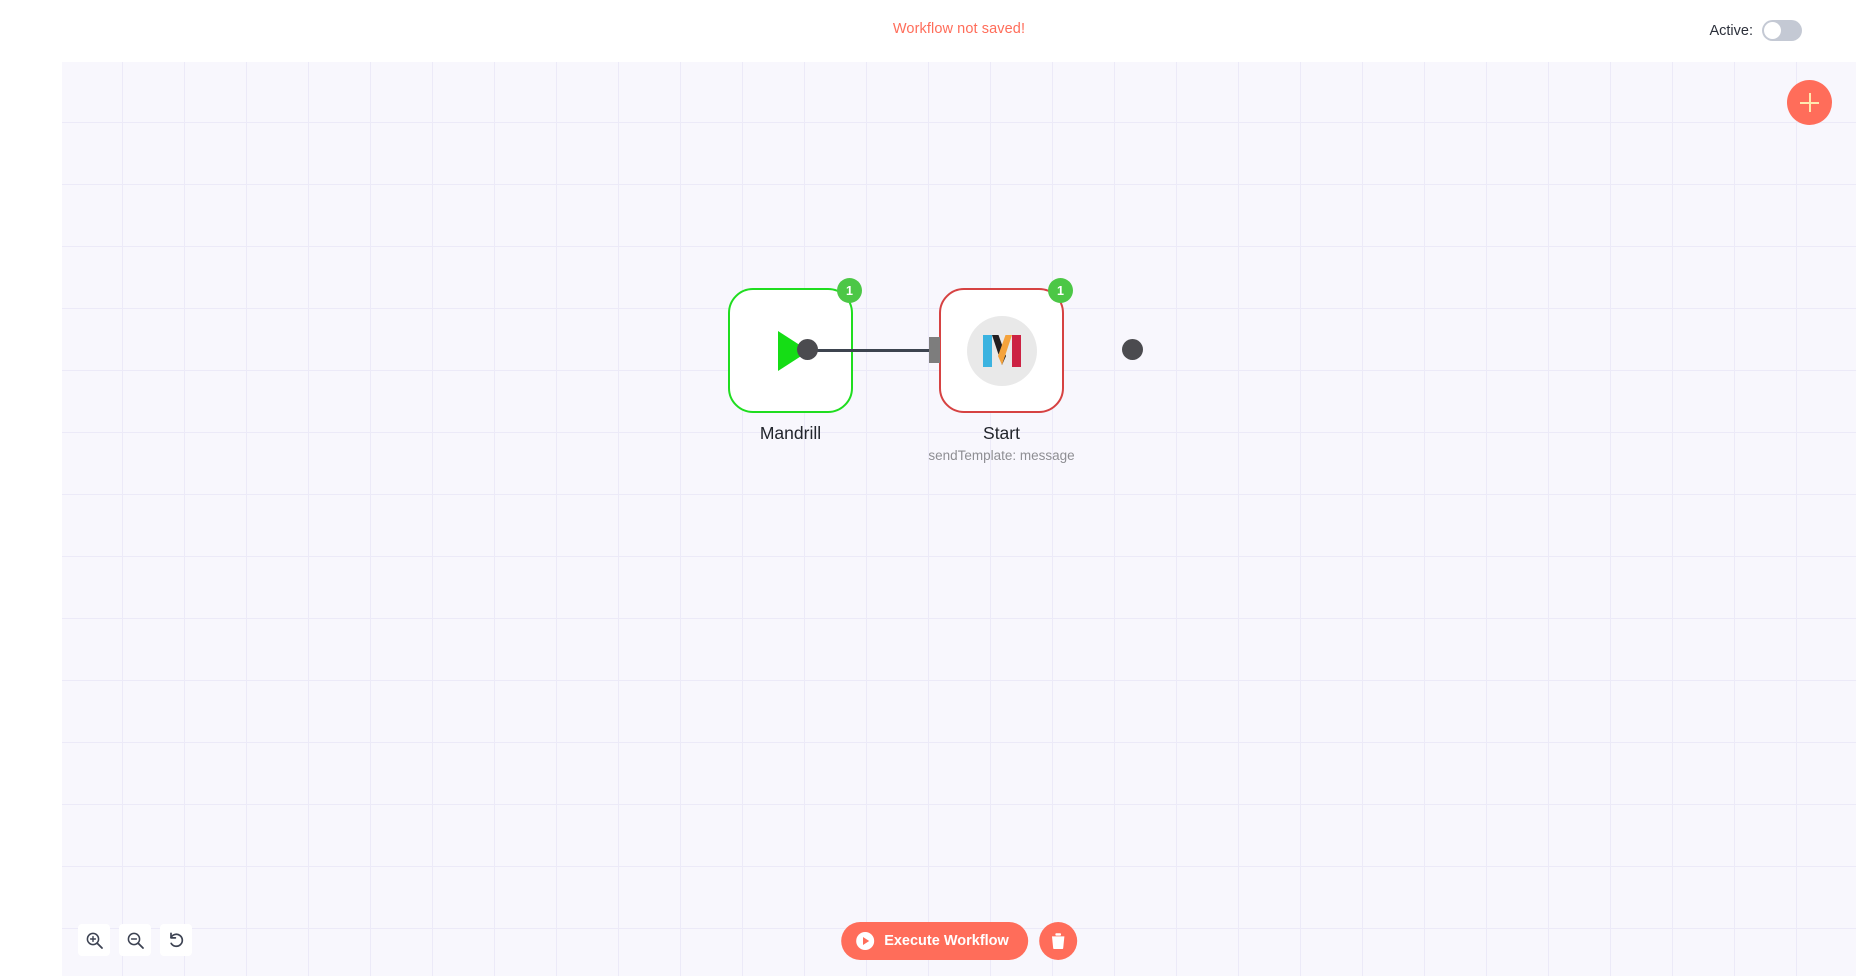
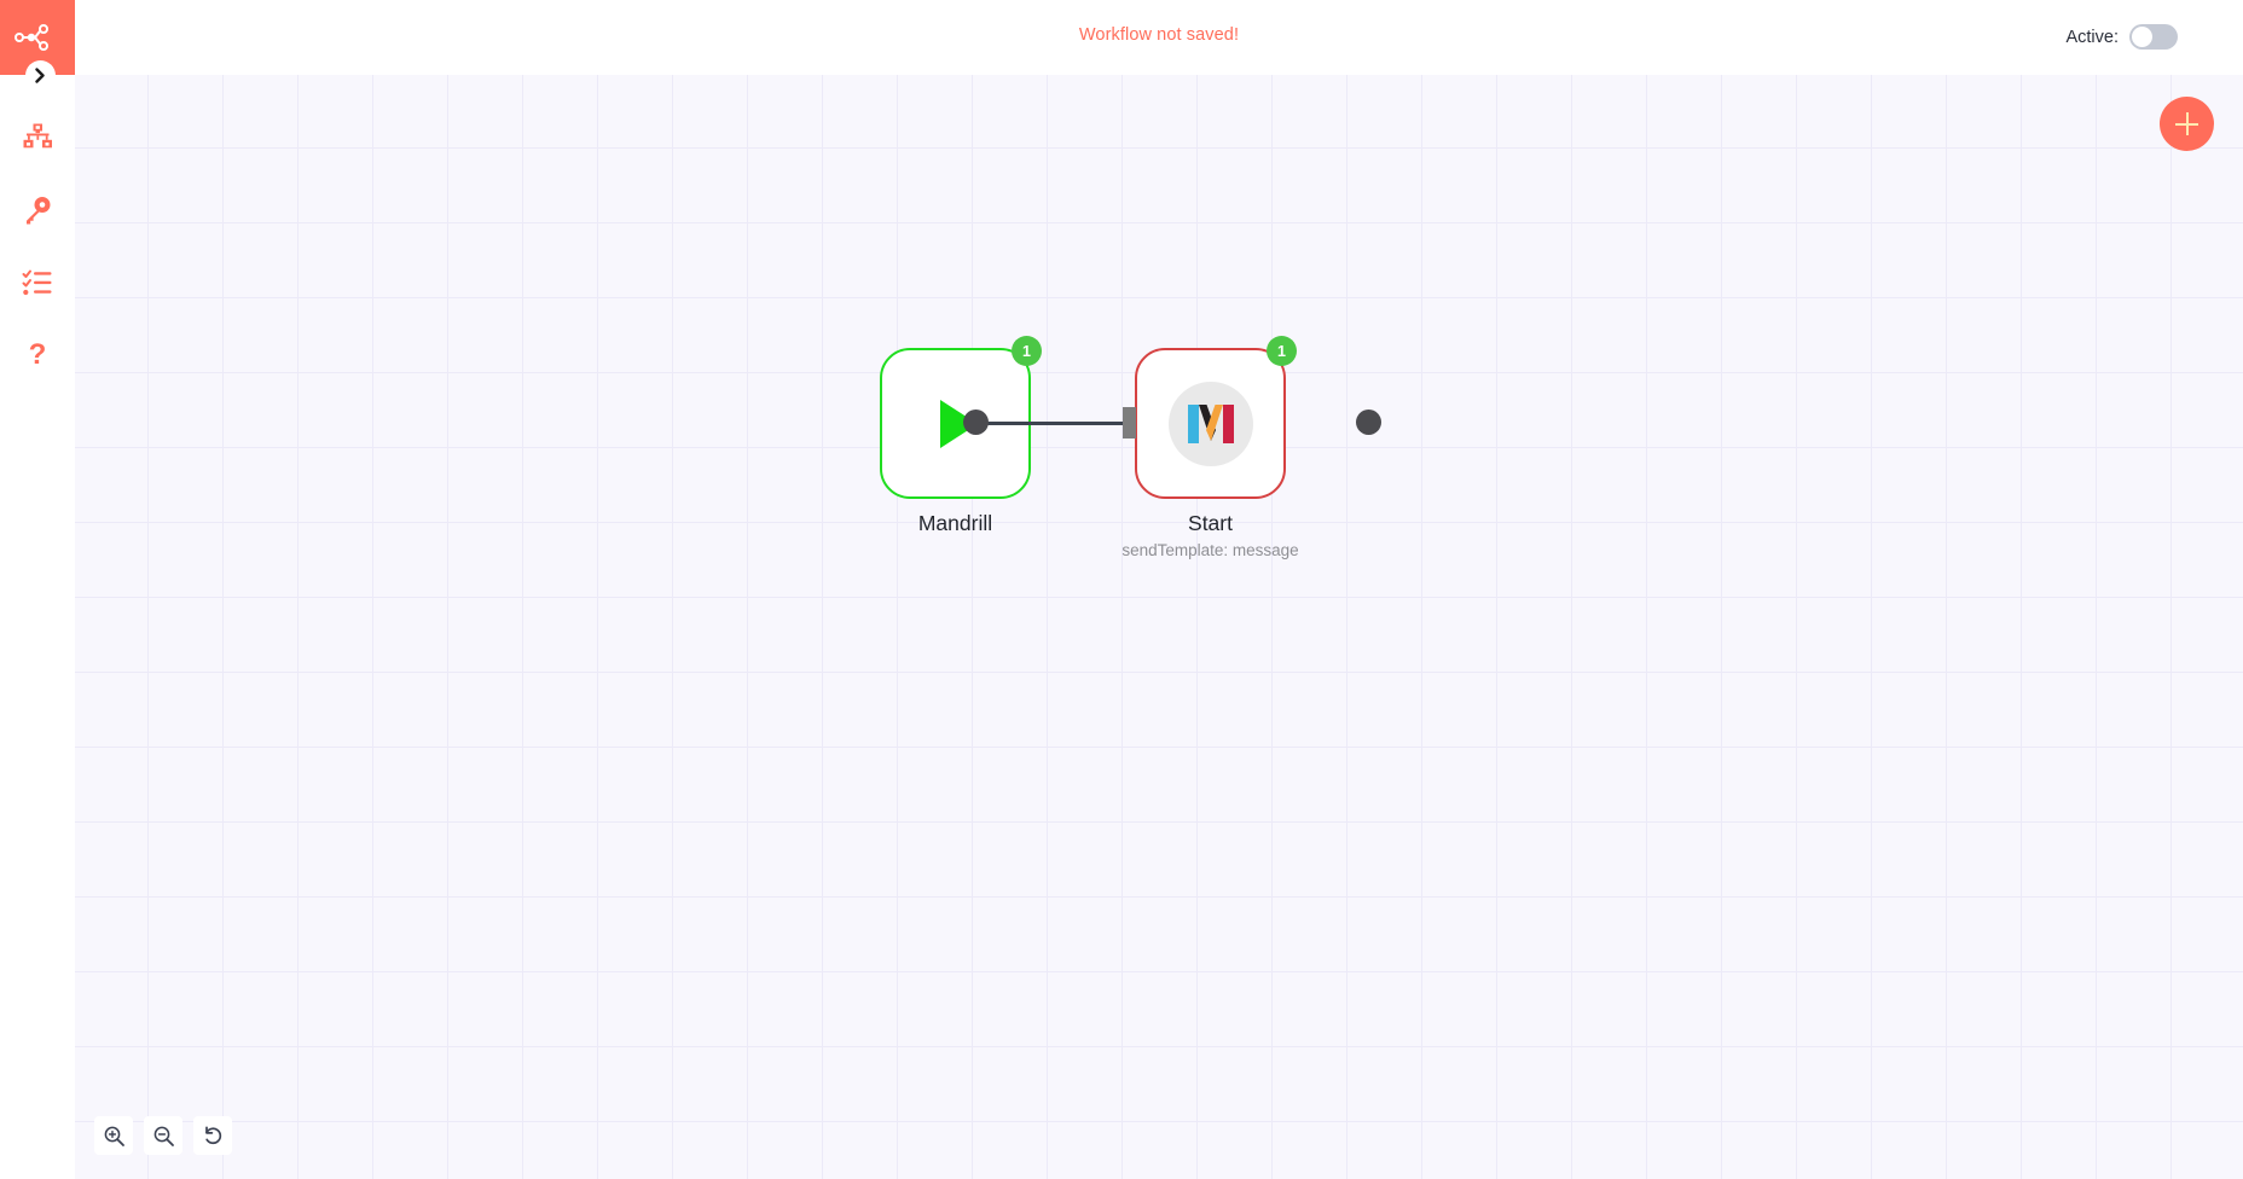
+ ?
  Workflow not saved!
  Active:
  1
  Mandrill
  1
  Start
  sendTemplate: message
- Execute Workflow
